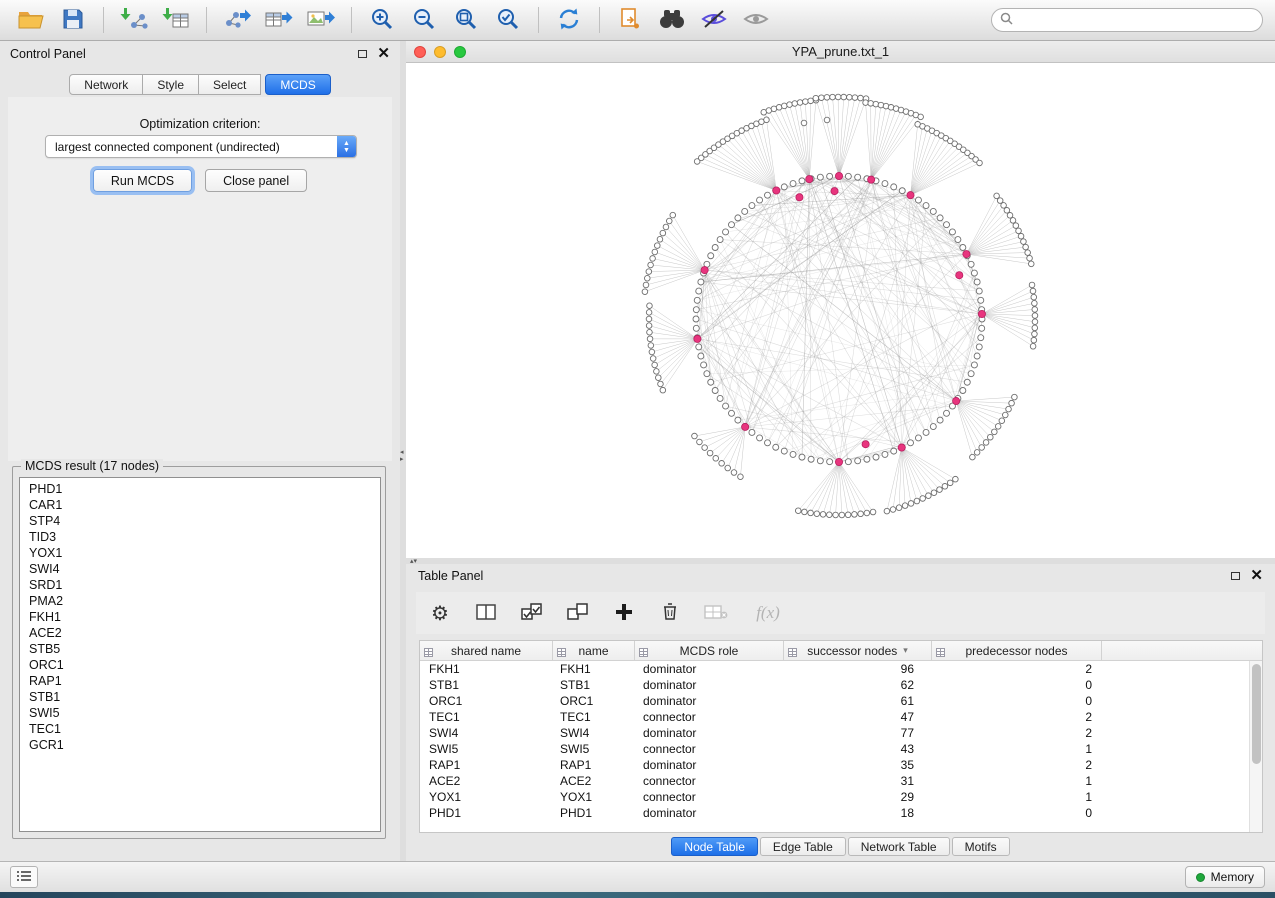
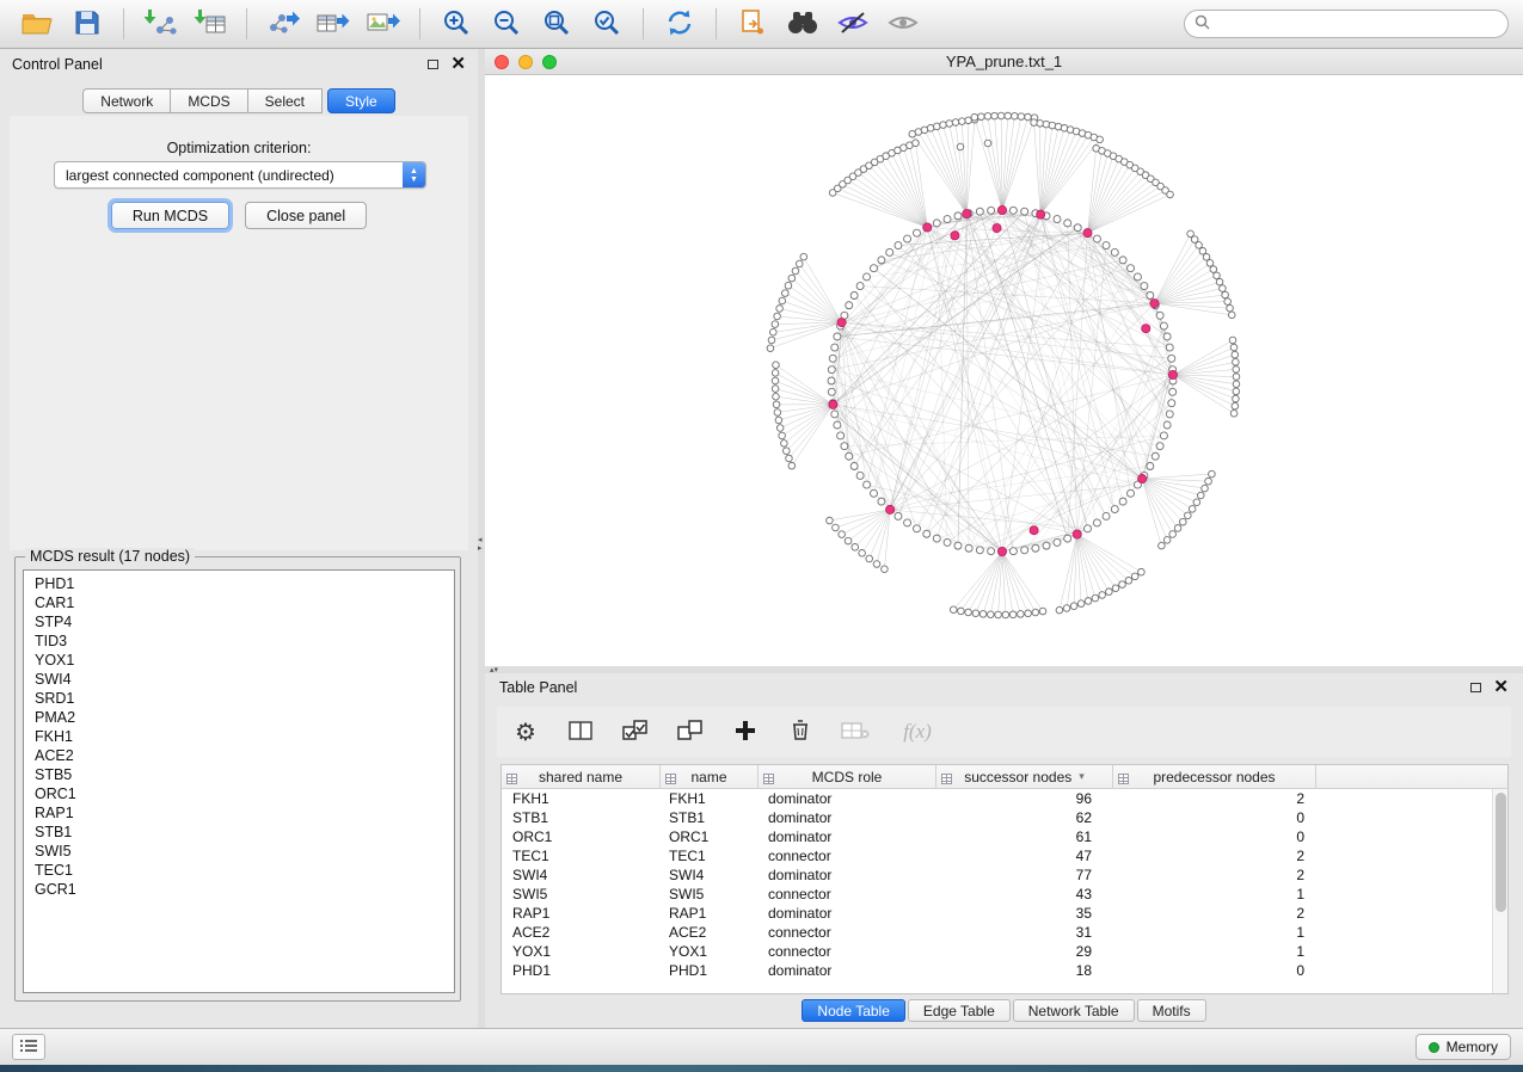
  Control Panel
  ✕
  Network
- Style
+ MCDS
  Select
- MCDS
+ Style
  Optimization criterion:
  largest connected component (undirected)
  Run MCDS
  Close panel
  MCDS result (17 nodes)
  PHD1
  CAR1
  STP4
  TID3
  YOX1
  SWI4
  SRD1
  PMA2
  FKH1
  ACE2
  STB5
  ORC1
  RAP1
  STB1
  SWI5
  TEC1
  GCR1
  YPA_prune.txt_1
  Table Panel
  ✕
  ⚙
  f(x)
  shared name
  name
  MCDS role
  successor nodes
  ▾
  predecessor nodes
  FKH1
  FKH1
  dominator
  96
  2
  STB1
  STB1
  dominator
  62
  0
  ORC1
  ORC1
  dominator
  61
  0
  TEC1
  TEC1
  connector
  47
  2
  SWI4
  SWI4
  dominator
  77
  2
  SWI5
  SWI5
  connector
  43
  1
  RAP1
  RAP1
  dominator
  35
  2
  ACE2
  ACE2
  connector
  31
  1
  YOX1
  YOX1
  connector
  29
  1
  PHD1
  PHD1
  dominator
  18
  0
  Node Table
  Edge Table
  Network Table
  Motifs
  Memory
